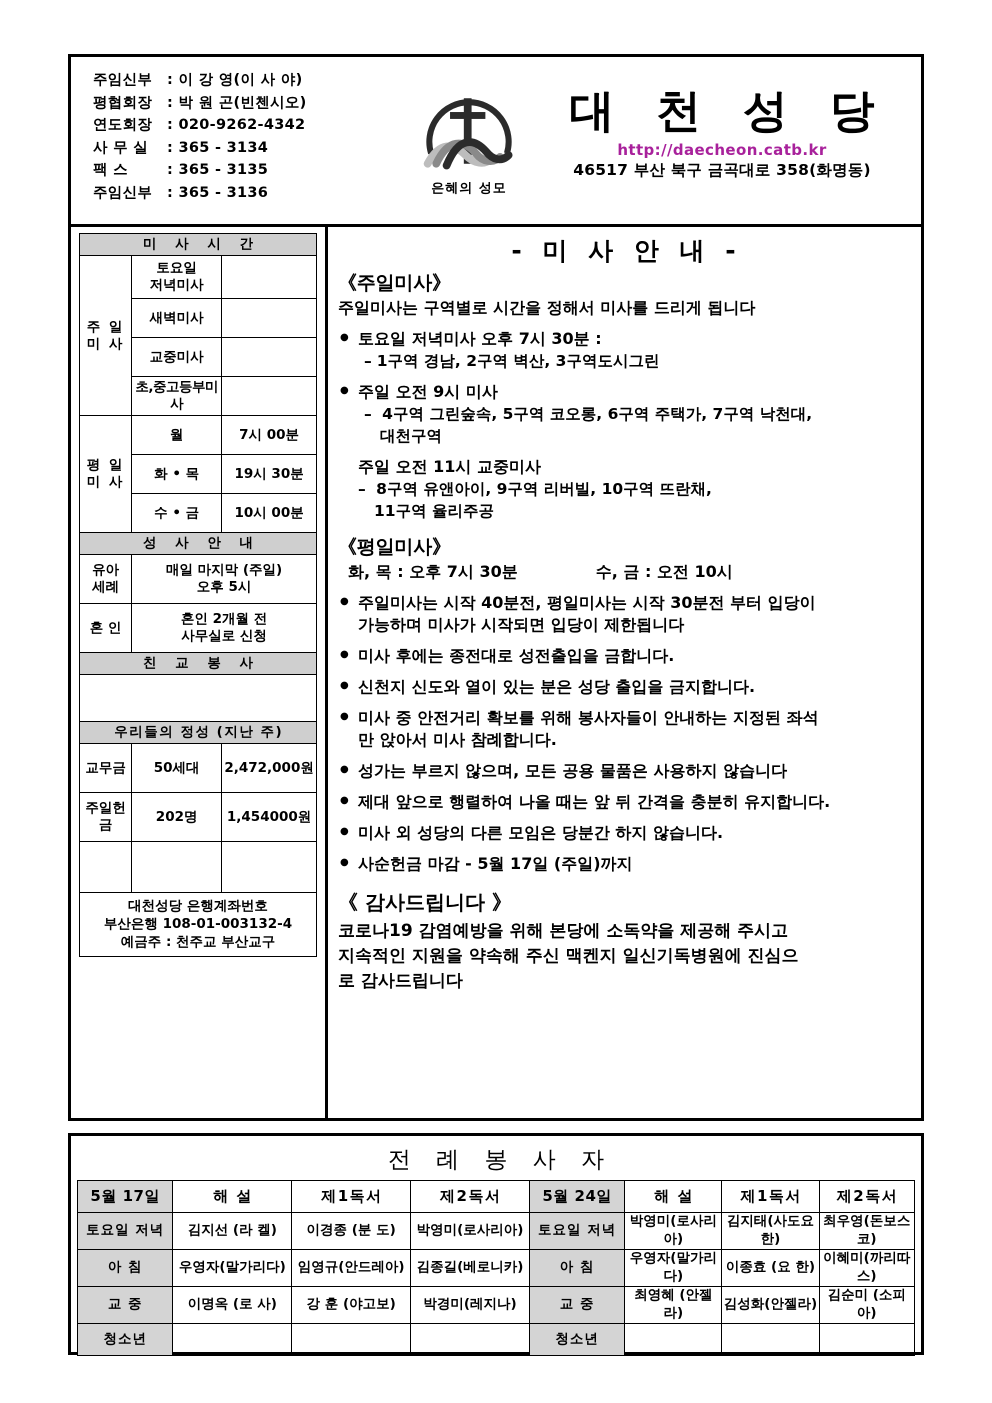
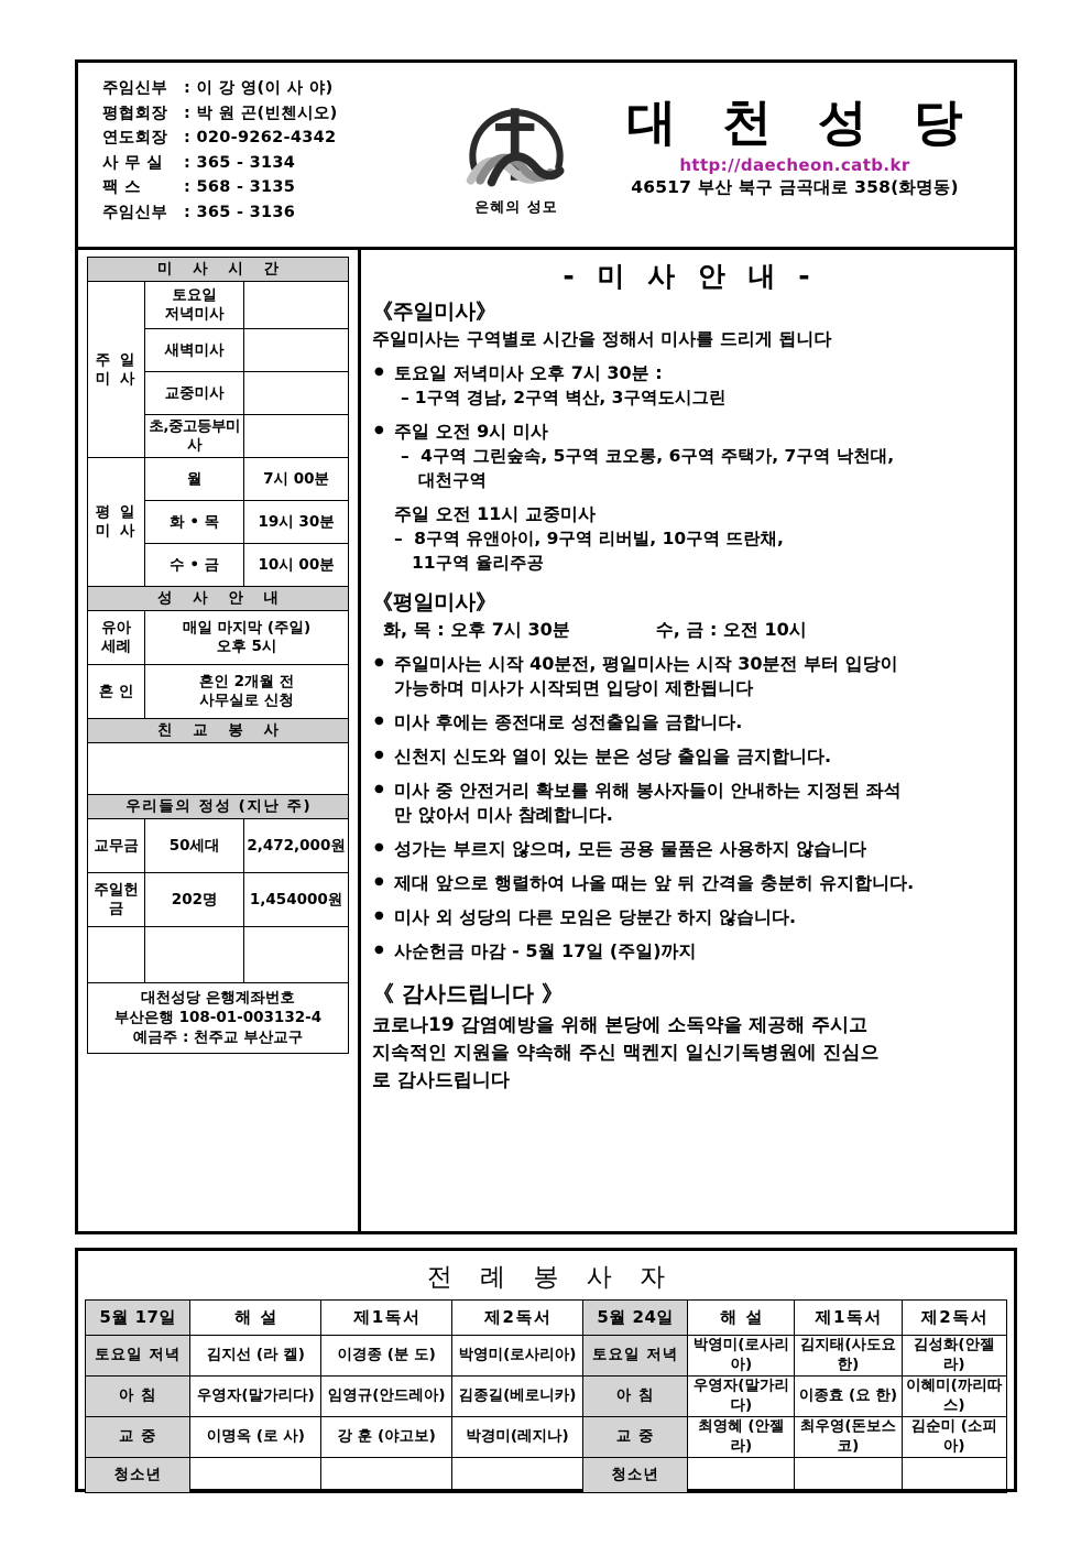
  주임신부 : 이 강 영(이 사 야)
  평협회장 : 박 원 곤(빈첸시오)
  연도회장 : 020-9262-4342
  사 무 실 : 365 - 3134
- 팩 스 : 365 - 3135
+ 팩 스 : 568 - 3135
  주임신부 : 365 - 3136
  은혜의 성모
  대 천 성 당
  http://daecheon.catb.kr
  46517 부산 북구 금곡대로 358(화명동)
  미 사 시 간
  주 일미 사	토요일저녁미사
  새벽미사
  교중미사
  초,중고등부미사
  평 일미 사	월	7시 00분
  화 • 목	19시 30분
  수 • 금	10시 00분
  성 사 안 내
  유아세례	매일 마지막 (주일)오후 5시
  혼 인	혼인 2개월 전사무실로 신청
  친 교 봉 사
  우리들의 정성 (지난 주)
  교무금	50세대	2,472,000원
  주일헌금	202명	1,454000원
  대천성당 은행계좌번호
  부산은행 108-01-003132-4
  예금주 : 천주교 부산교구
  - 미 사 안 내 -
  《주일미사》
  주일미사는 구역별로 시간을 정해서 미사를 드리게 됩니다
  토요일 저녁미사 오후 7시 30분 :
  – 1구역 경남, 2구역 벽산, 3구역도시그린
  주일 오전 9시 미사
  – 4구역 그린숲속, 5구역 코오롱, 6구역 주택가, 7구역 낙천대,
  대천구역
  주일 오전 11시 교중미사
  – 8구역 유앤아이, 9구역 리버빌, 10구역 뜨란채,
  11구역 율리주공
  《평일미사》
  화, 목 : 오후 7시 30분 수, 금 : 오전 10시
  주일미사는 시작 40분전, 평일미사는 시작 30분전 부터 입당이
  가능하며 미사가 시작되면 입당이 제한됩니다
  미사 후에는 종전대로 성전출입을 금합니다.
  신천지 신도와 열이 있는 분은 성당 출입을 금지합니다.
  미사 중 안전거리 확보를 위해 봉사자들이 안내하는 지정된 좌석
  만 앉아서 미사 참례합니다.
  성가는 부르지 않으며, 모든 공용 물품은 사용하지 않습니다
  제대 앞으로 행렬하여 나올 때는 앞 뒤 간격을 충분히 유지합니다.
  미사 외 성당의 다른 모임은 당분간 하지 않습니다.
  사순헌금 마감 - 5월 17일 (주일)까지
  《 감사드립니다 》
  코로나19 감염예방을 위해 본당에 소독약을 제공해 주시고
  지속적인 지원을 약속해 주신 맥켄지 일신기독병원에 진심으
  로 감사드립니다
  전 례 봉 사 자
  5월 17일	해 설	제1독서	제2독서	5월 24일	해 설	제1독서	제2독서
- 토요일 저녁	김지선 (라 켈)	이경종 (분 도)	박영미(로사리아)	토요일 저녁	박영미(로사리아)	김지태(사도요한)	최우영(돈보스코)
+ 토요일 저녁	김지선 (라 켈)	이경종 (분 도)	박영미(로사리아)	토요일 저녁	박영미(로사리아)	김지태(사도요한)	김성화(안젤라)
  아 침	우영자(말가리다)	임영규(안드레아)	김종길(베로니카)	아 침	우영자(말가리다)	이종효 (요 한)	이혜미(까리따스)
- 교 중	이명옥 (로 사)	강 훈 (야고보)	박경미(레지나)	교 중	최영혜 (안젤라)	김성화(안젤라)	김순미 (소피아)
+ 교 중	이명옥 (로 사)	강 훈 (야고보)	박경미(레지나)	교 중	최영혜 (안젤라)	최우영(돈보스코)	김순미 (소피아)
  청소년				청소년
